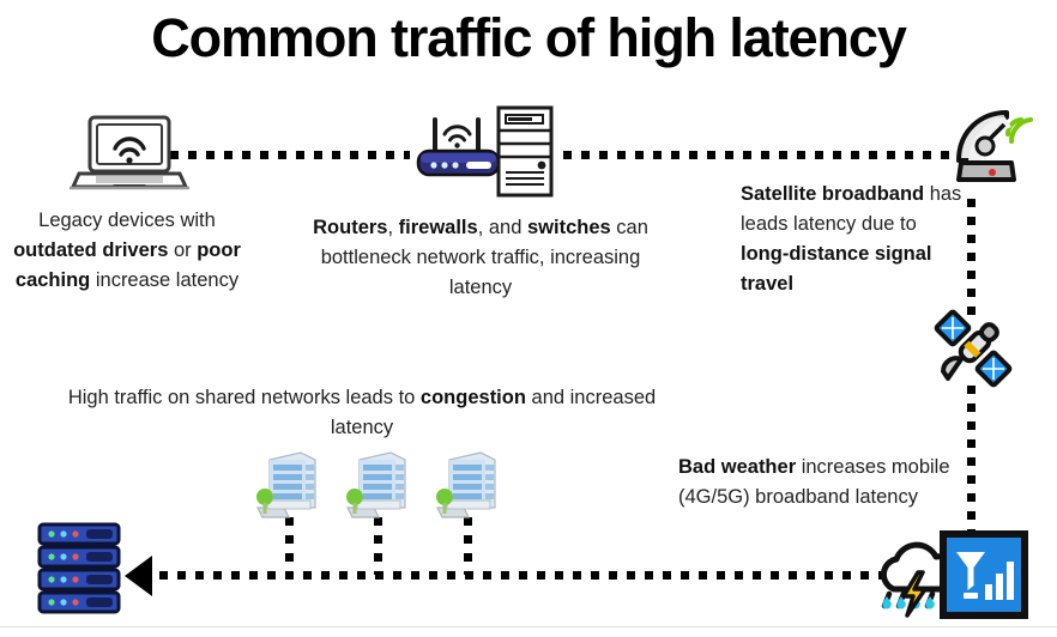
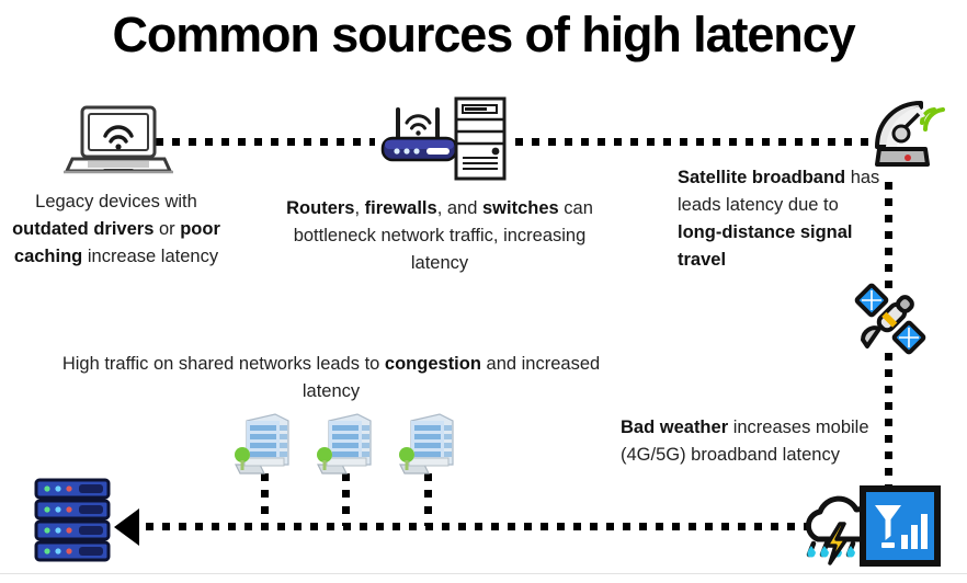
- Common traffic of high latency
+ Common sources of high latency
  Legacy devices with outdated drivers or poor caching increase latency
  Routers, firewalls, and switches can bottleneck network traffic, increasing latency
  Satellite broadband has leads latency due to long-distance signal travel
  High traffic on shared networks leads to congestion and increased latency
  Bad weather increases mobile (4G/5G) broadband latency
